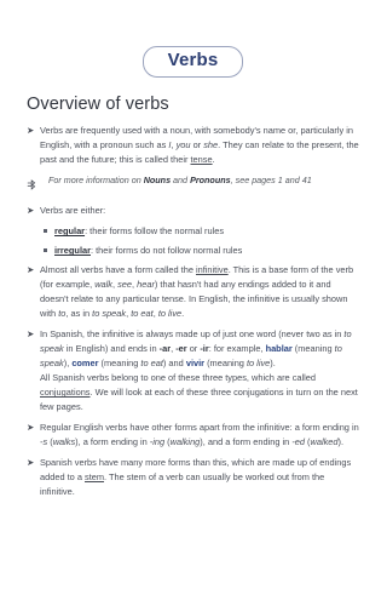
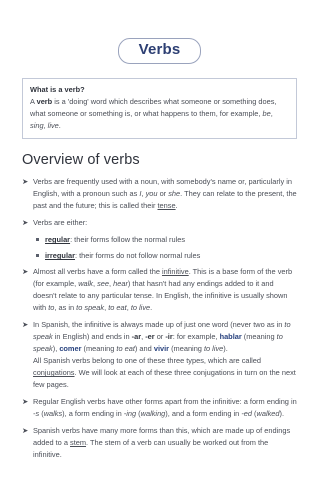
  Verbs
+ What is a verb?
+ A verb is a 'doing' word which describes what someone or something does, what someone or something is, or what happens to them, for example, be, sing, live.
  Overview of verbs
  ➤
  Verbs are frequently used with a noun, with somebody's name or, particularly in English, with a pronoun such as I, you or she. They can relate to the present, the past and the future; this is called their tense.
- For more information on Nouns and Pronouns, see pages 1 and 41
  ➤
  Verbs are either:
  regular: their forms follow the normal rules
  irregular: their forms do not follow normal rules
  ➤
  Almost all verbs have a form called the infinitive. This is a base form of the verb (for example, walk, see, hear) that hasn't had any endings added to it and doesn't relate to any particular tense. In English, the infinitive is usually shown with to, as in to speak, to eat, to live.
  ➤
  In Spanish, the infinitive is always made up of just one word (never two as in to speak in English) and ends in -ar, -er or -ir: for example, hablar (meaning to speak), comer (meaning to eat) and vivir (meaning to live).
  All Spanish verbs belong to one of these three types, which are called conjugations. We will look at each of these three conjugations in turn on the next few pages.
  ➤
  Regular English verbs have other forms apart from the infinitive: a form ending in -s (walks), a form ending in -ing (walking), and a form ending in -ed (walked).
  ➤
  Spanish verbs have many more forms than this, which are made up of endings added to a stem. The stem of a verb can usually be worked out from the infinitive.
